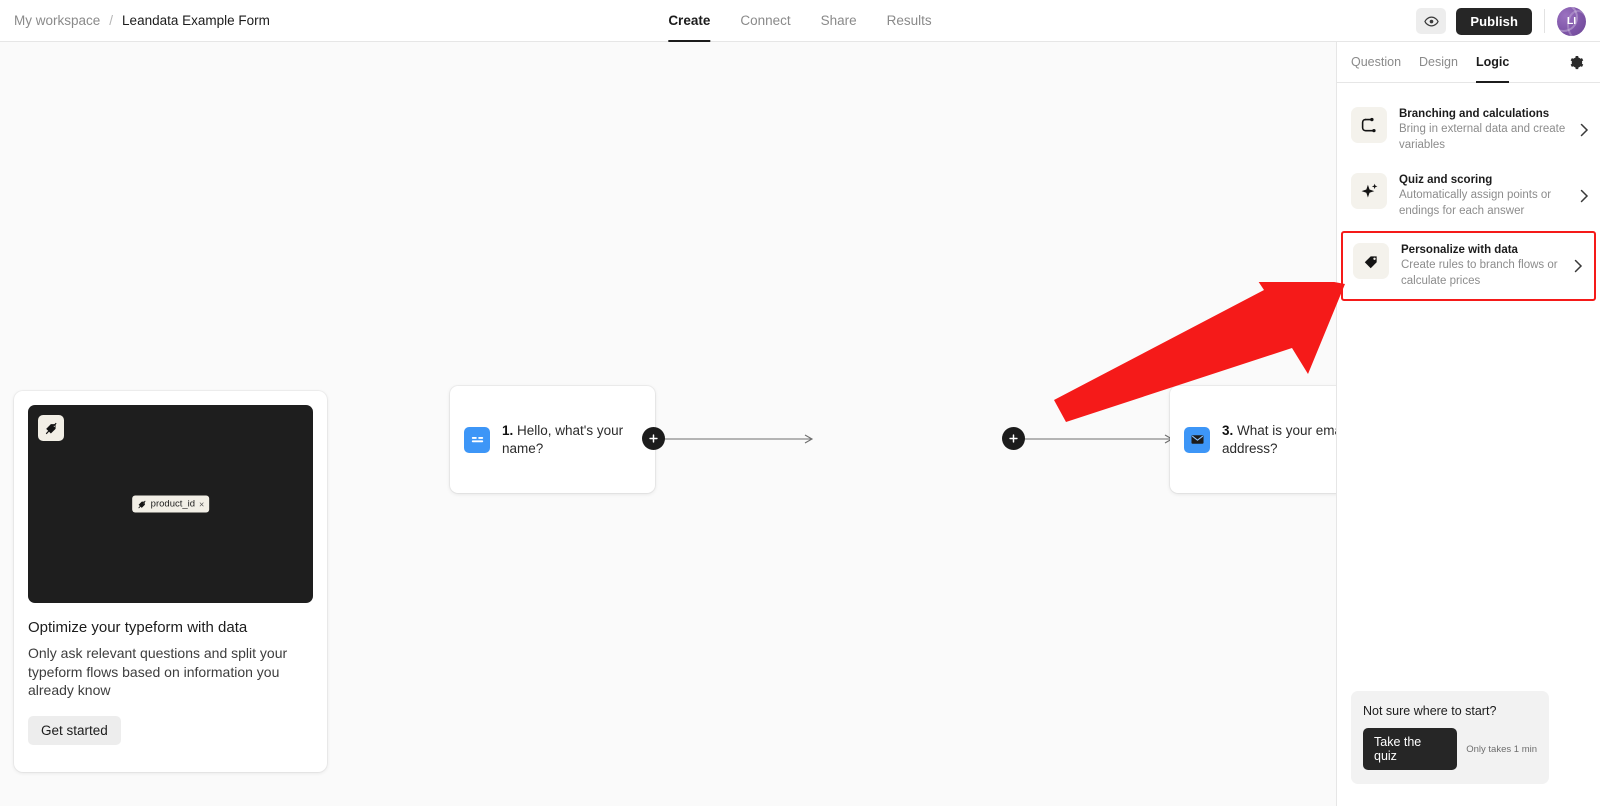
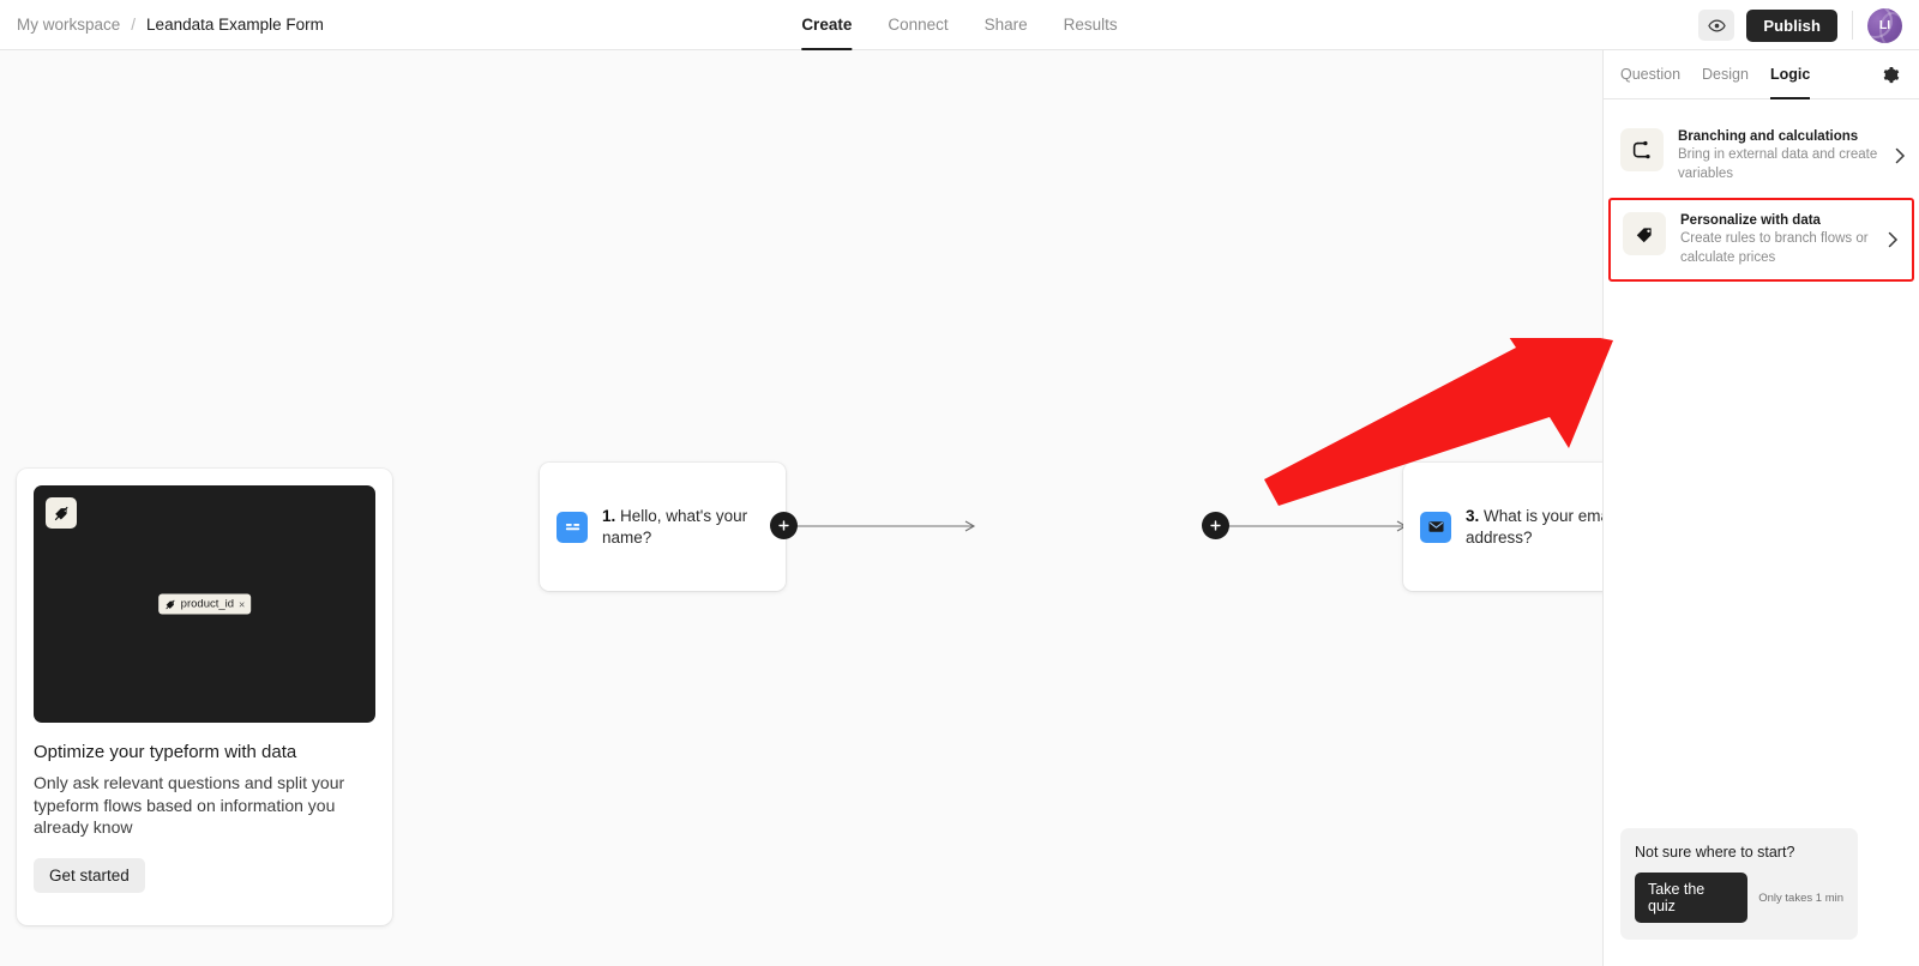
  My workspace
  /
  Leandata Example Form
  Create
  Connect
  Share
  Results
  Publish
  LI
  product_id
  ×
  Optimize your typeform with data
  Only ask relevant questions and split your typeform flows based on information you already know
  Get started
  1. Hello, what's your name?
  3. What is your em address?
  Question
  Design
  Logic
  Branching and calculations
  Bring in external data and create variables
- Quiz and scoring
- Automatically assign points or endings for each answer
  Personalize with data
  Create rules to branch flows or calculate prices
  Not sure where to start?
  Take the quiz
  Only takes 1 min
